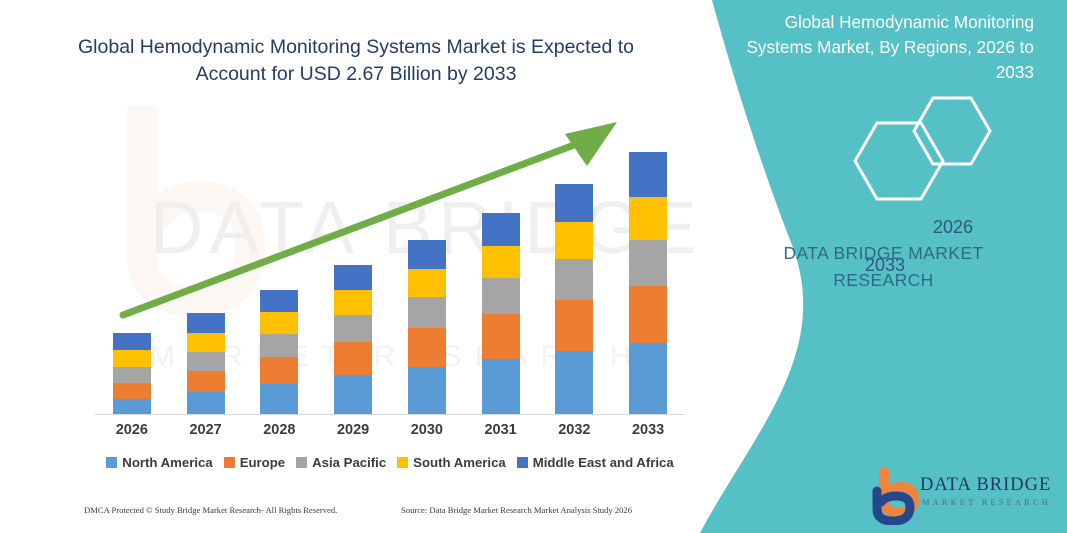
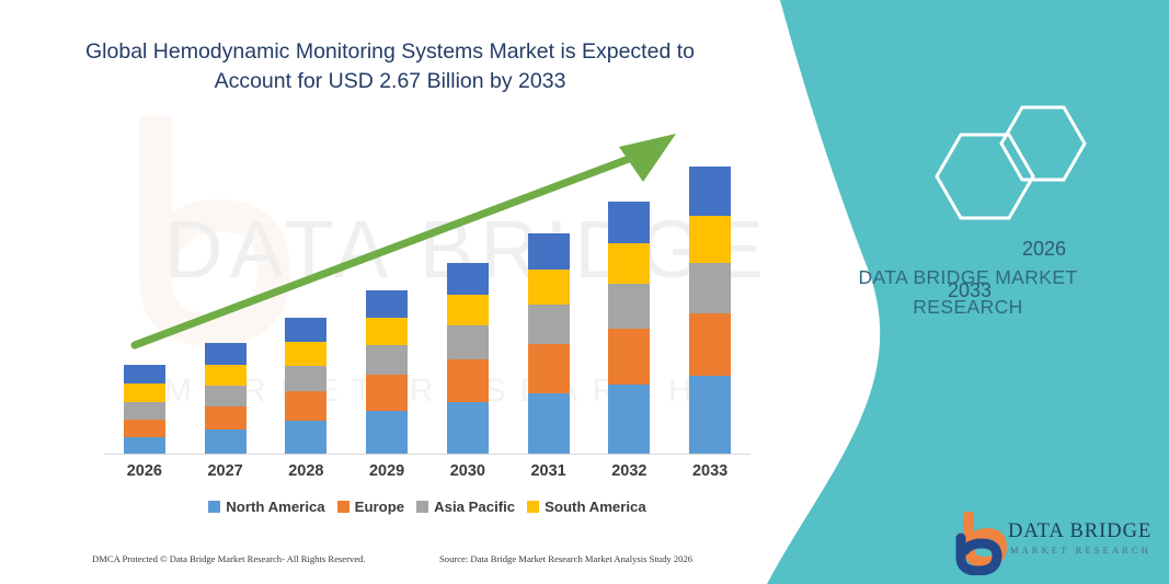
  DATA BRDGE
  Global Hemodynamic Monitoring Systems Market is Expected to Account for USD 2.67 Billion by 2033
  2026
  2027
  2028
  2029
  2030
  2031
  2032
  2033
  North America
  Europe
  Asia Pacific
  South America
- Middle East and Africa
- DMCA Protected © Study Bridge Market Research- All Rights Reserved.
+ DMCA Protected © Data Bridge Market Research- All Rights Reserved.
  Source: Data Bridge Market Research Market Analysis Study 2026
- Global Hemodynamic Monitoring Systems Market, By Regions, 2026 to 2033
  2026
  2033
  DATA BRIDGE MARKET
  RESEARCH
  DATA BRIDGE
  MARKET RESEARCH
